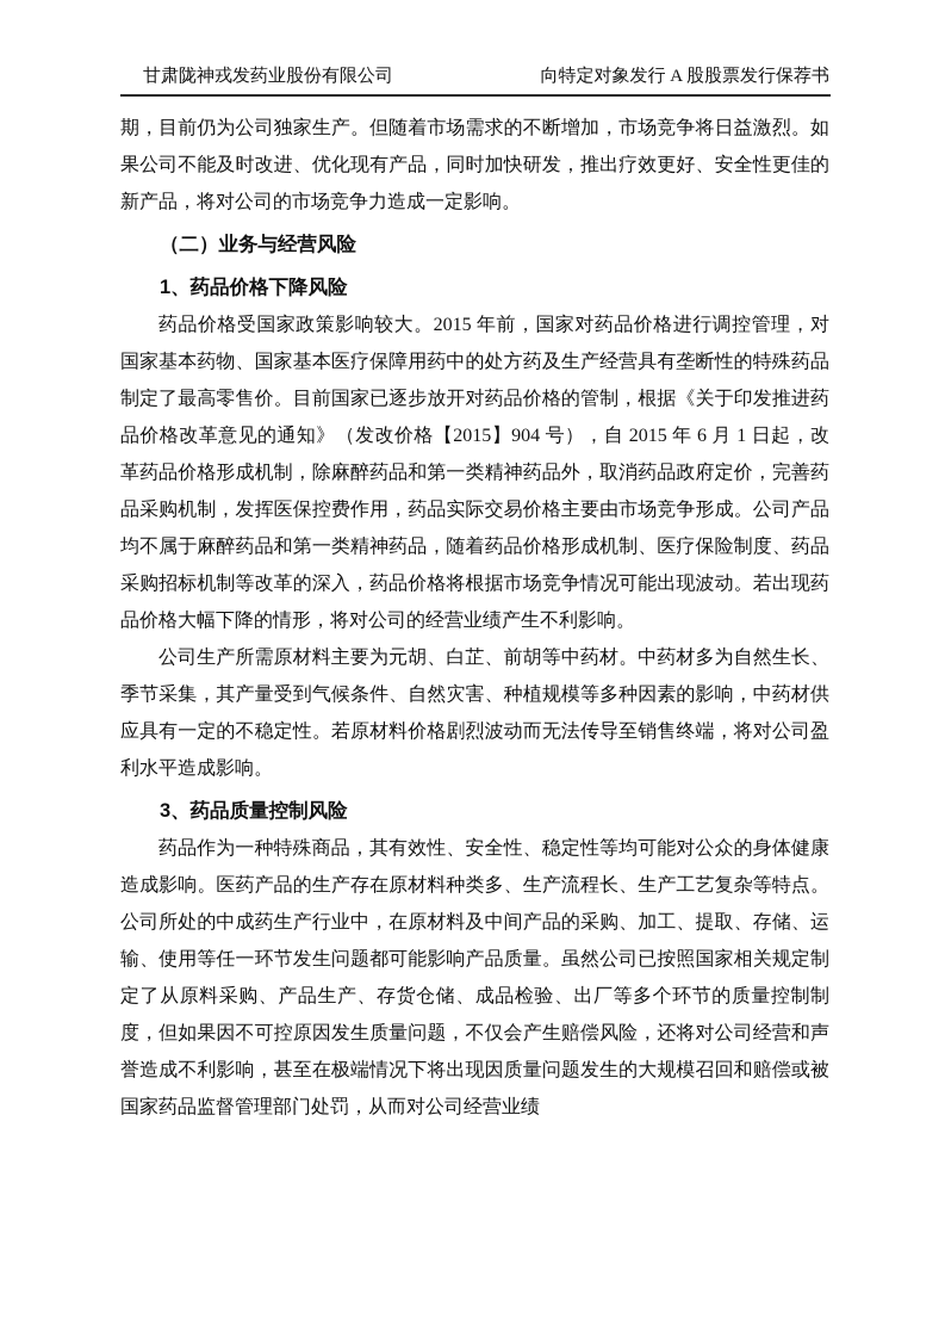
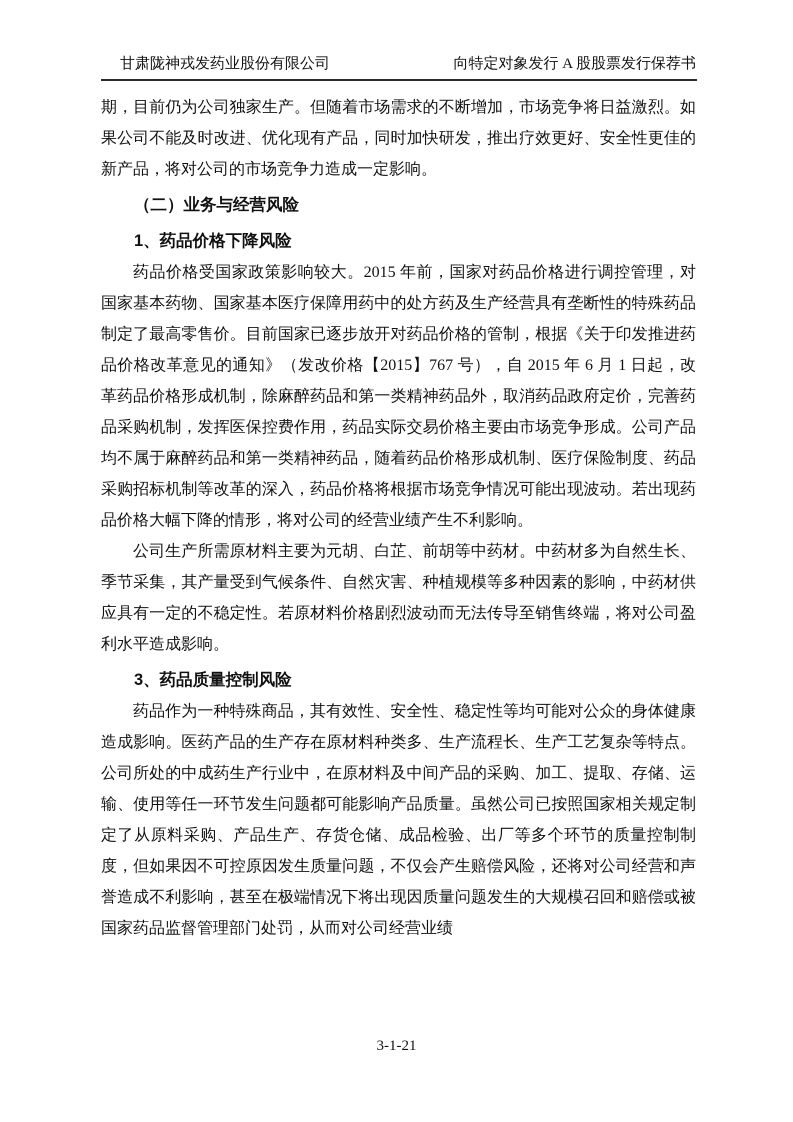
  甘肃陇神戎发药业股份有限公司
  向特定对象发行 A 股股票发行保荐书
  期，目前仍为公司独家生产。但随着市场需求的不断增加，市场竞争将日益激烈。如果公司不能及时改进、优化现有产品，同时加快研发，推出疗效更好、安全性更佳的新产品，将对公司的市场竞争力造成一定影响。
  （二）业务与经营风险
  1、药品价格下降风险
- 药品价格受国家政策影响较大。2015 年前，国家对药品价格进行调控管理，对国家基本药物、国家基本医疗保障用药中的处方药及生产经营具有垄断性的特殊药品制定了最高零售价。目前国家已逐步放开对药品价格的管制，根据《关于印发推进药品价格改革意见的通知》（发改价格【2015】904 号），自 2015 年 6 月 1 日起，改革药品价格形成机制，除麻醉药品和第一类精神药品外，取消药品政府定价，完善药品采购机制，发挥医保控费作用，药品实际交易价格主要由市场竞争形成。公司产品均不属于麻醉药品和第一类精神药品，随着药品价格形成机制、医疗保险制度、药品采购招标机制等改革的深入，药品价格将根据市场竞争情况可能出现波动。若出现药品价格大幅下降的情形，将对公司的经营业绩产生不利影响。
+ 药品价格受国家政策影响较大。2015 年前，国家对药品价格进行调控管理，对国家基本药物、国家基本医疗保障用药中的处方药及生产经营具有垄断性的特殊药品制定了最高零售价。目前国家已逐步放开对药品价格的管制，根据《关于印发推进药品价格改革意见的通知》（发改价格【2015】767 号），自 2015 年 6 月 1 日起，改革药品价格形成机制，除麻醉药品和第一类精神药品外，取消药品政府定价，完善药品采购机制，发挥医保控费作用，药品实际交易价格主要由市场竞争形成。公司产品均不属于麻醉药品和第一类精神药品，随着药品价格形成机制、医疗保险制度、药品采购招标机制等改革的深入，药品价格将根据市场竞争情况可能出现波动。若出现药品价格大幅下降的情形，将对公司的经营业绩产生不利影响。
  公司生产所需原材料主要为元胡、白芷、前胡等中药材。中药材多为自然生长、季节采集，其产量受到气候条件、自然灾害、种植规模等多种因素的影响，中药材供应具有一定的不稳定性。若原材料价格剧烈波动而无法传导至销售终端，将对公司盈利水平造成影响。
  3、药品质量控制风险
  药品作为一种特殊商品，其有效性、安全性、稳定性等均可能对公众的身体健康造成影响。医药产品的生产存在原材料种类多、生产流程长、生产工艺复杂等特点。公司所处的中成药生产行业中，在原材料及中间产品的采购、加工、提取、存储、运输、使用等任一环节发生问题都可能影响产品质量。虽然公司已按照国家相关规定制定了从原料采购、产品生产、存货仓储、成品检验、出厂等多个环节的质量控制制度，但如果因不可控原因发生质量问题，不仅会产生赔偿风险，还将对公司经营和声誉造成不利影响，甚至在极端情况下将出现因质量问题发生的大规模召回和赔偿或被国家药品监督管理部门处罚，从而对公司经营业绩
+ 3-1-21
